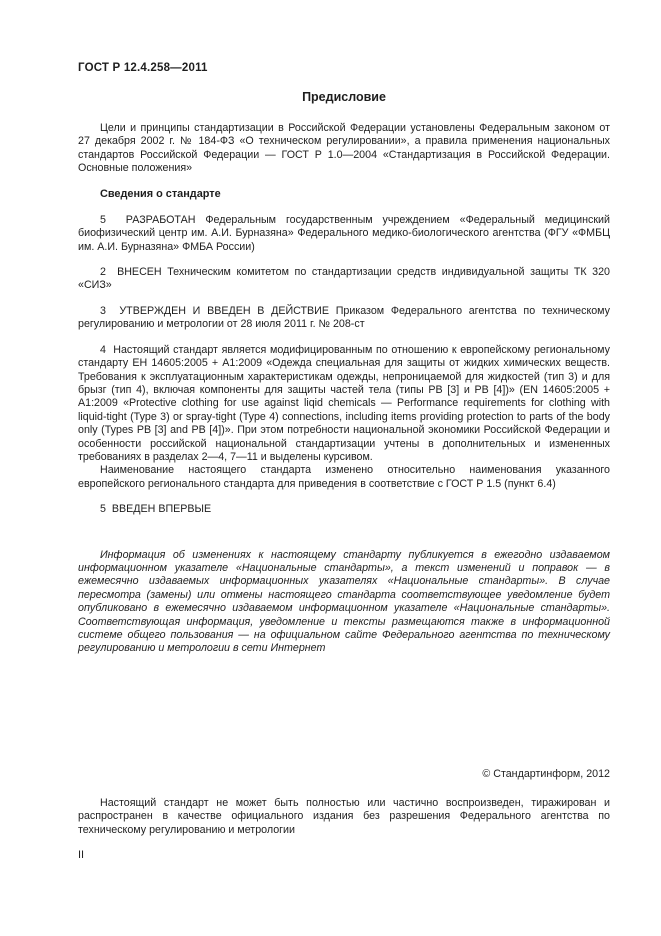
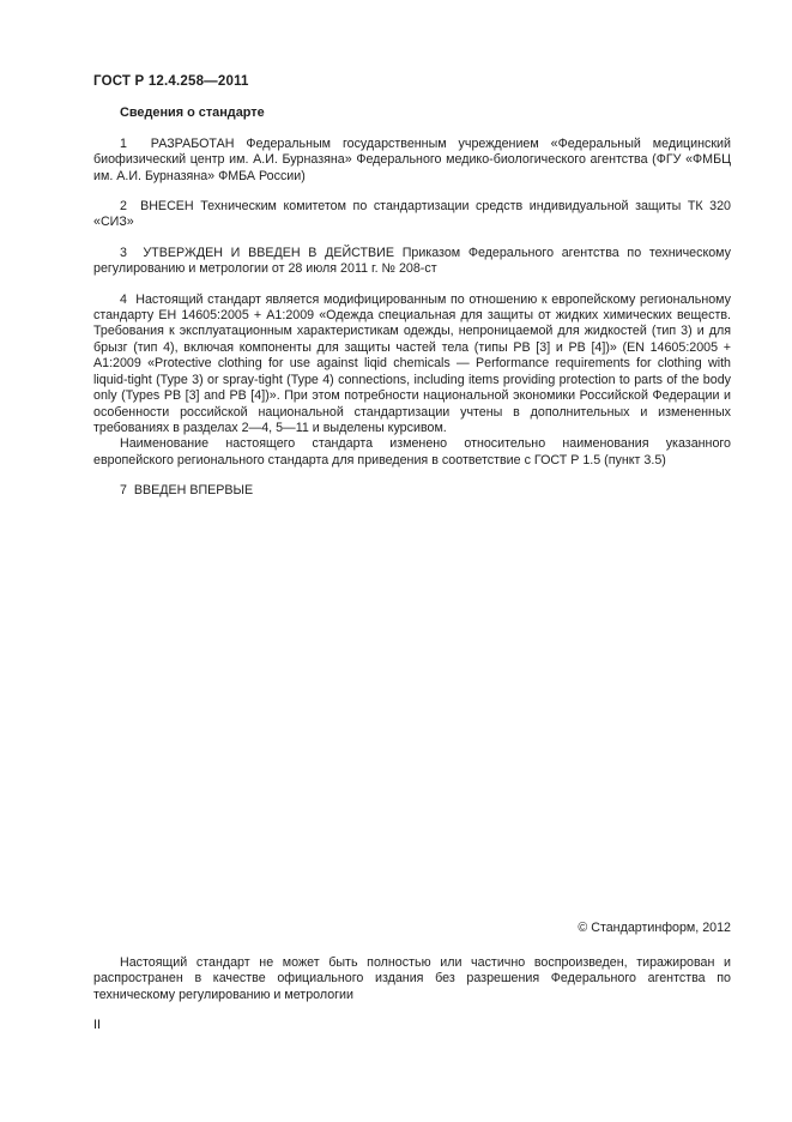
  ГОСТ Р 12.4.258—2011
- Предисловие
- Цели и принципы стандартизации в Российской Федерации установлены Федеральным законом от 27 декабря 2002 г. № 184-ФЗ «О техническом регулировании», а правила применения национальных стандартов Российской Федерации — ГОСТ Р 1.0—2004 «Стандартизация в Российской Федерации. Основные положения»
  Сведения о стандарте
- 5 РАЗРАБОТАН Федеральным государственным учреждением «Федеральный медицинский биофизический центр им. А.И. Бурназяна» Федерального медико-биологического агентства (ФГУ «ФМБЦ им. А.И. Бурназяна» ФМБА России)
+ 1 РАЗРАБОТАН Федеральным государственным учреждением «Федеральный медицинский биофизический центр им. А.И. Бурназяна» Федерального медико-биологического агентства (ФГУ «ФМБЦ им. А.И. Бурназяна» ФМБА России)
  2 ВНЕСЕН Техническим комитетом по стандартизации средств индивидуальной защиты ТК 320 «СИЗ»
  3 УТВЕРЖДЕН И ВВЕДЕН В ДЕЙСТВИЕ Приказом Федерального агентства по техническому регулированию и метрологии от 28 июля 2011 г. № 208-ст
- 4 Настоящий стандарт является модифицированным по отношению к европейскому региональному стандарту ЕН 14605:2005 + А1:2009 «Одежда специальная для защиты от жидких химических веществ. Требования к эксплуатационным характеристикам одежды, непроницаемой для жидкостей (тип 3) и для брызг (тип 4), включая компоненты для защиты частей тела (типы РВ [3] и РВ [4])» (EN 14605:2005 + A1:2009 «Protective clothing for use against liqid chemicals — Performance requirements for clothing with liquid-tight (Type 3) or spray-tight (Type 4) connections, including items providing protection to parts of the body only (Types PB [3] and PB [4])». При этом потребности национальной экономики Российской Федерации и особенности российской национальной стандартизации учтены в дополнительных и измененных требованиях в разделах 2—4, 7—11 и выделены курсивом.
+ 4 Настоящий стандарт является модифицированным по отношению к европейскому региональному стандарту ЕН 14605:2005 + А1:2009 «Одежда специальная для защиты от жидких химических веществ. Требования к эксплуатационным характеристикам одежды, непроницаемой для жидкостей (тип 3) и для брызг (тип 4), включая компоненты для защиты частей тела (типы РВ [3] и РВ [4])» (EN 14605:2005 + A1:2009 «Protective clothing for use against liqid chemicals — Performance requirements for clothing with liquid-tight (Type 3) or spray-tight (Type 4) connections, including items providing protection to parts of the body only (Types PB [3] and PB [4])». При этом потребности национальной экономики Российской Федерации и особенности российской национальной стандартизации учтены в дополнительных и измененных требованиях в разделах 2—4, 5—11 и выделены курсивом.
- Наименование настоящего стандарта изменено относительно наименования указанного европейского регионального стандарта для приведения в соответствие с ГОСТ Р 1.5 (пункт 6.4)
+ Наименование настоящего стандарта изменено относительно наименования указанного европейского регионального стандарта для приведения в соответствие с ГОСТ Р 1.5 (пункт 3.5)
- 5 ВВЕДЕН ВПЕРВЫЕ
+ 7 ВВЕДЕН ВПЕРВЫЕ
- Информация об изменениях к настоящему стандарту публикуется в ежегодно издаваемом информационном указателе «Национальные стандарты», а текст изменений и поправок — в ежемесячно издаваемых информационных указателях «Национальные стандарты». В случае пересмотра (замены) или отмены настоящего стандарта соответствующее уведомление будет опубликовано в ежемесячно издаваемом информационном указателе «Национальные стандарты». Соответствующая информация, уведомление и тексты размещаются также в информационной системе общего пользования — на официальном сайте Федерального агентства по техническому регулированию и метрологии в сети Интернет
  © Стандартинформ, 2012
  Настоящий стандарт не может быть полностью или частично воспроизведен, тиражирован и распространен в качестве официального издания без разрешения Федерального агентства по техническому регулированию и метрологии
  II
